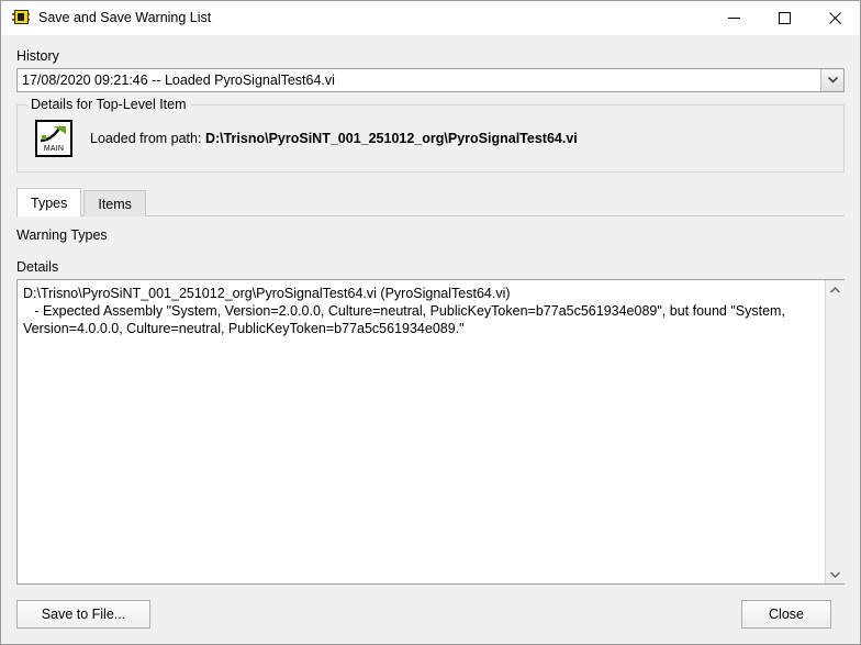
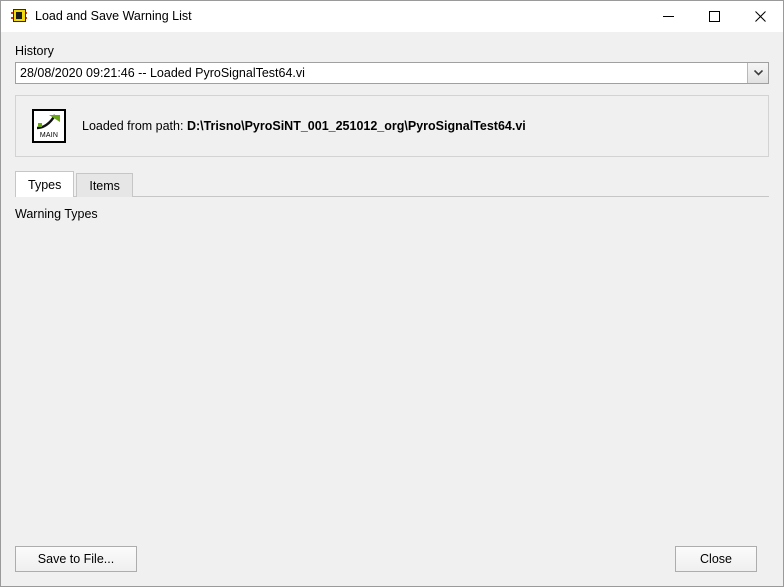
- Save and Save Warning List
+ Load and Save Warning List
  History
- 17/08/2020 09:21:46 -- Loaded PyroSignalTest64.vi
+ 28/08/2020 09:21:46 -- Loaded PyroSignalTest64.vi
- Details for Top-Level Item
  Loaded from path: D:\Trisno\PyroSiNT_001_251012_org\PyroSignalTest64.vi
  Types
  Items
  Warning Types
- Details
- D:\Trisno\PyroSiNT_001_251012_org\PyroSignalTest64.vi (PyroSignalTest64.vi)
- - Expected Assembly "System, Version=2.0.0.0, Culture=neutral, PublicKeyToken=b77a5c561934e089", but found "System, Version=4.0.0.0, Culture=neutral, PublicKeyToken=b77a5c561934e089."
  Save to File...
  Close
